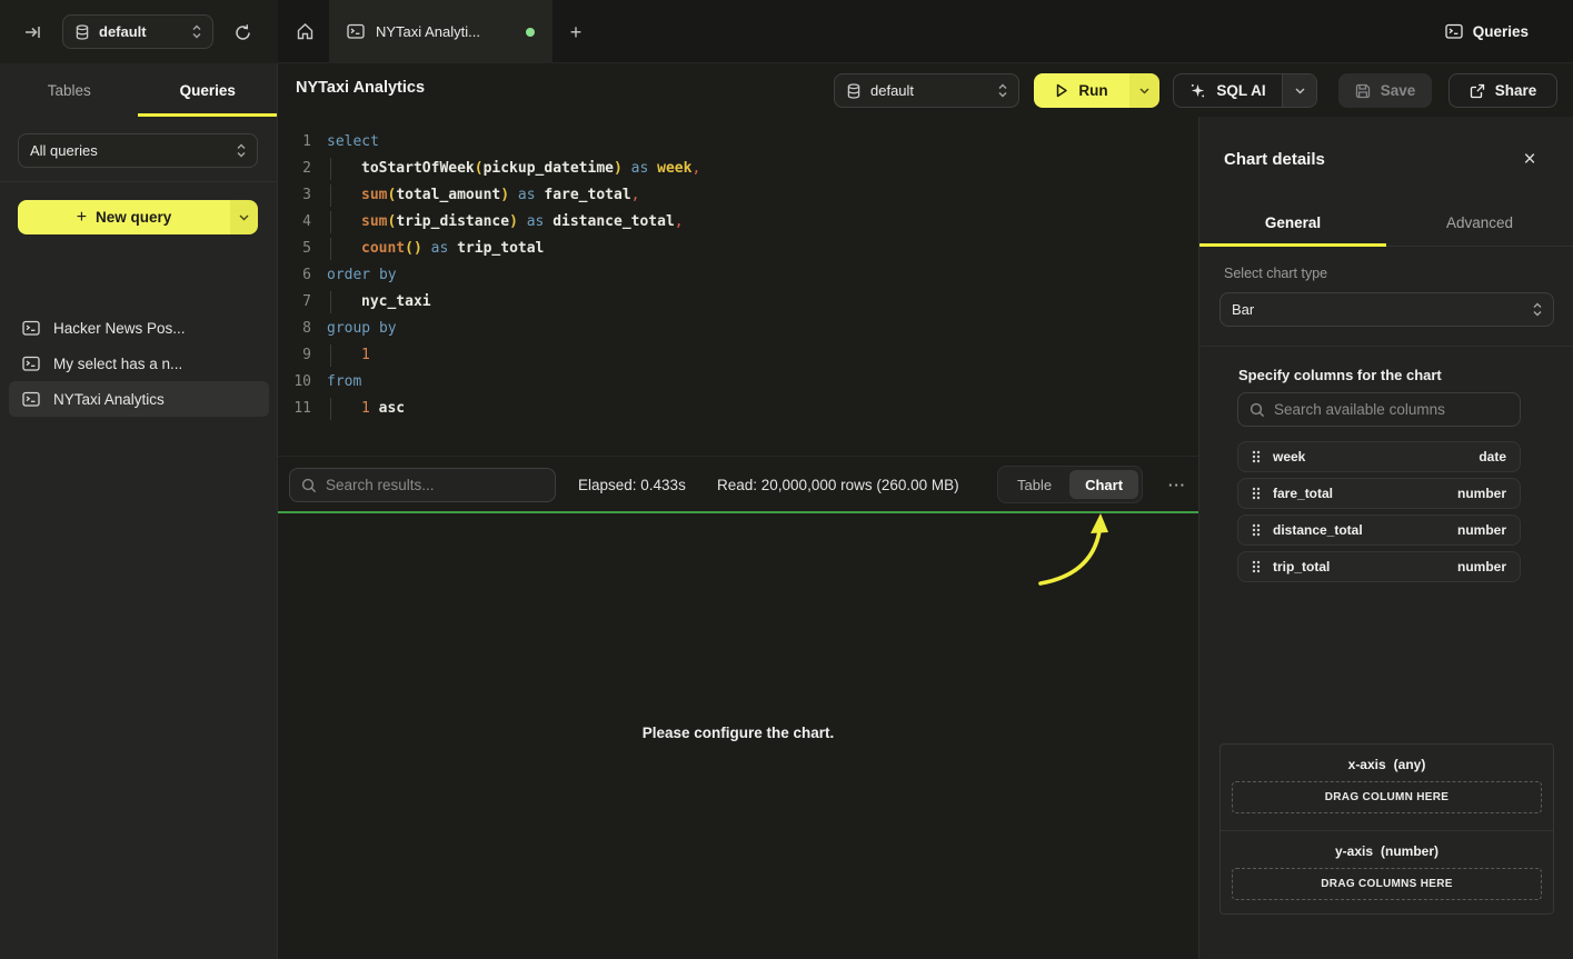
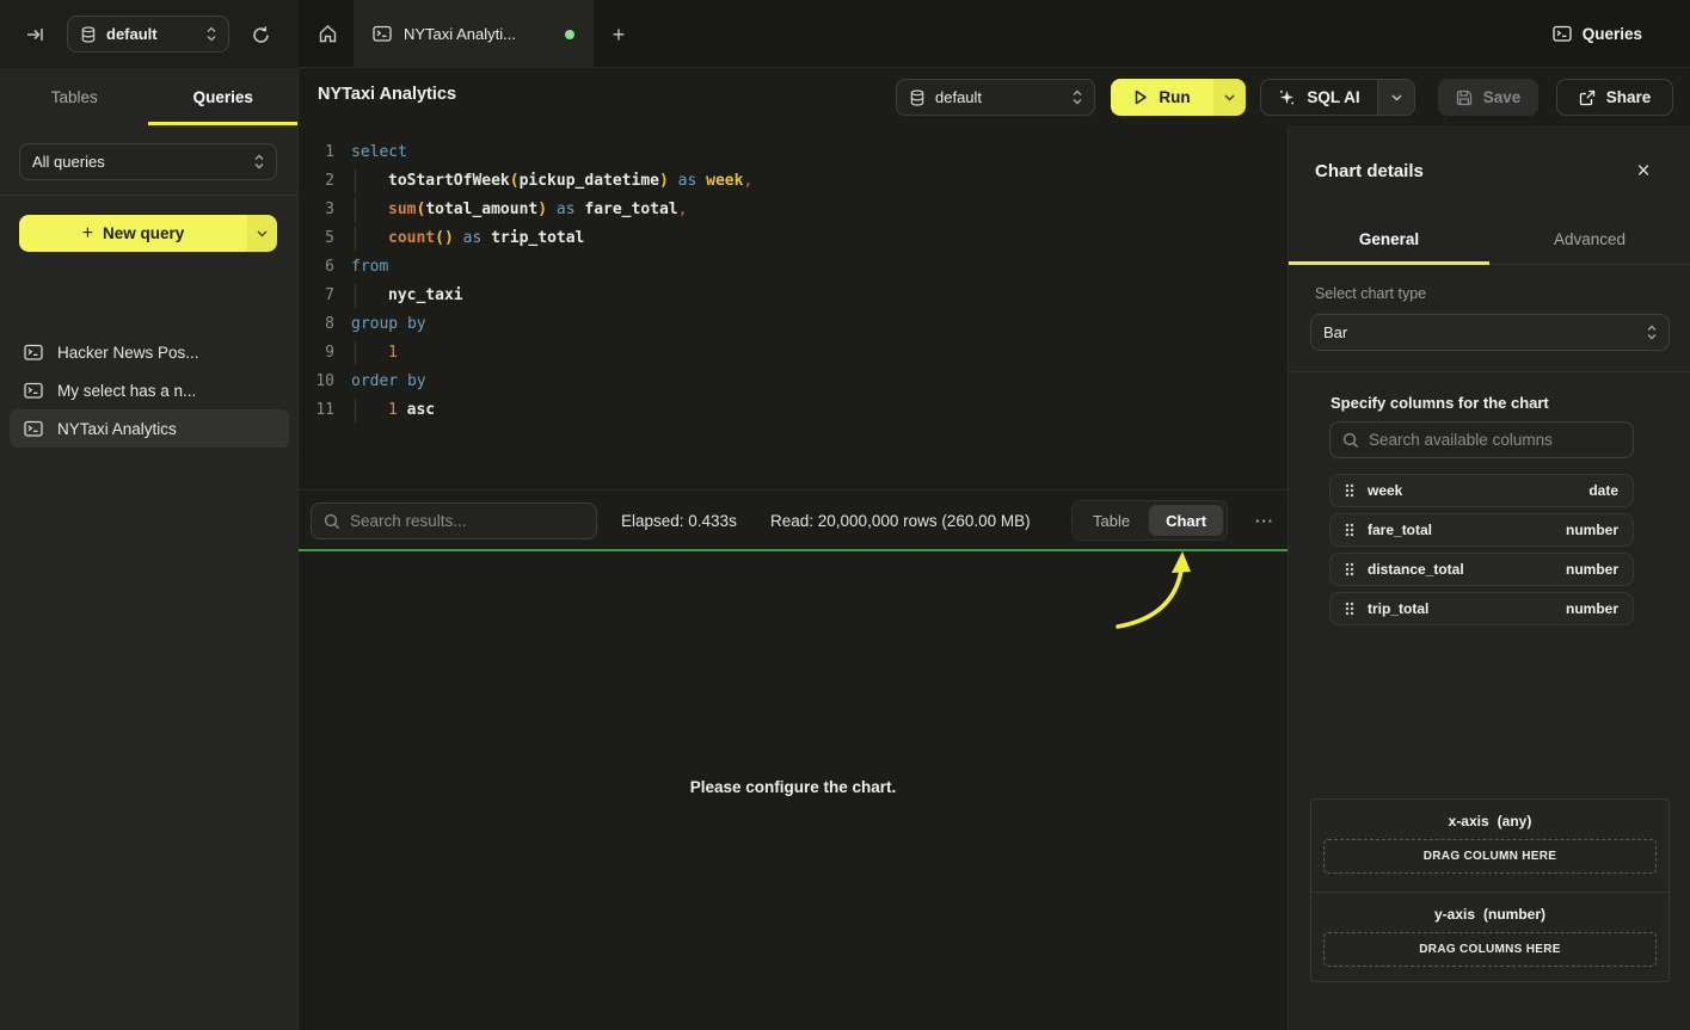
  default
  NYTaxi Analyti...
  +
  Queries
  Tables
  Queries
  All queries
  +
  New query
  Hacker News Pos...
  My select has a n...
  NYTaxi Analytics
  NYTaxi Analytics
  default
  Run
  SQL AI
  Save
  Share
  1
  select
  2
  toStartOfWeek(pickup_datetime) as week,
  3
  sum(total_amount) as fare_total,
- 4
- sum(trip_distance) as distance_total,
  5
  count() as trip_total
  6
- order by
+ from
  7
  nyc_taxi
  8
  group by
  9
  1
  10
- from
+ order by
  11
  1 asc
  Search results...
  Elapsed: 0.433s
  Read: 20,000,000 rows (260.00 MB)
  Table
  Chart
  ···
  Please configure the chart.
  Chart details
  ×
  General
  Advanced
  Select chart type
  Bar
  Specify columns for the chart
  Search available columns
  week
  date
  fare_total
  number
  distance_total
  number
  trip_total
  number
  x-axis (any)
  DRAG COLUMN HERE
  y-axis (number)
  DRAG COLUMNS HERE
